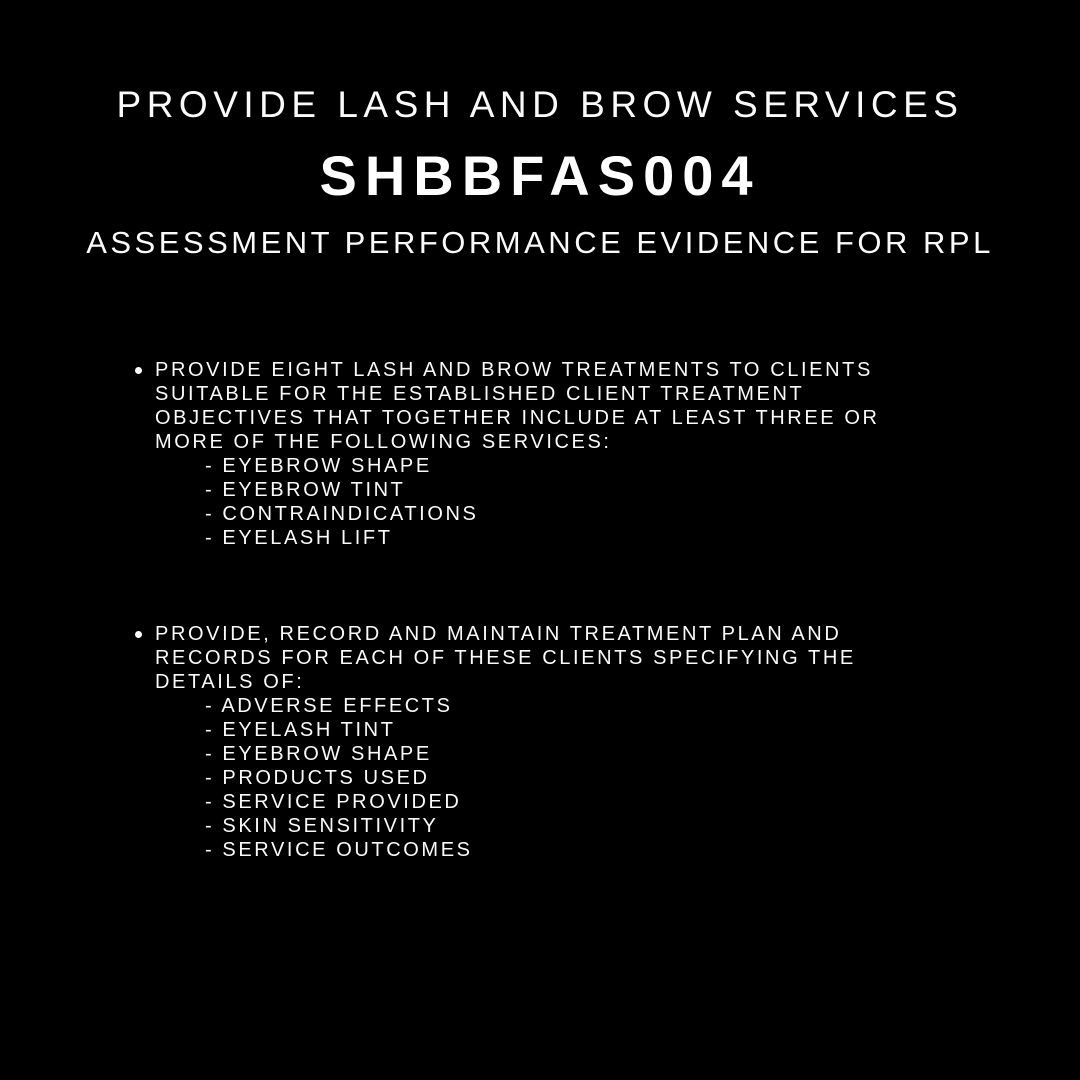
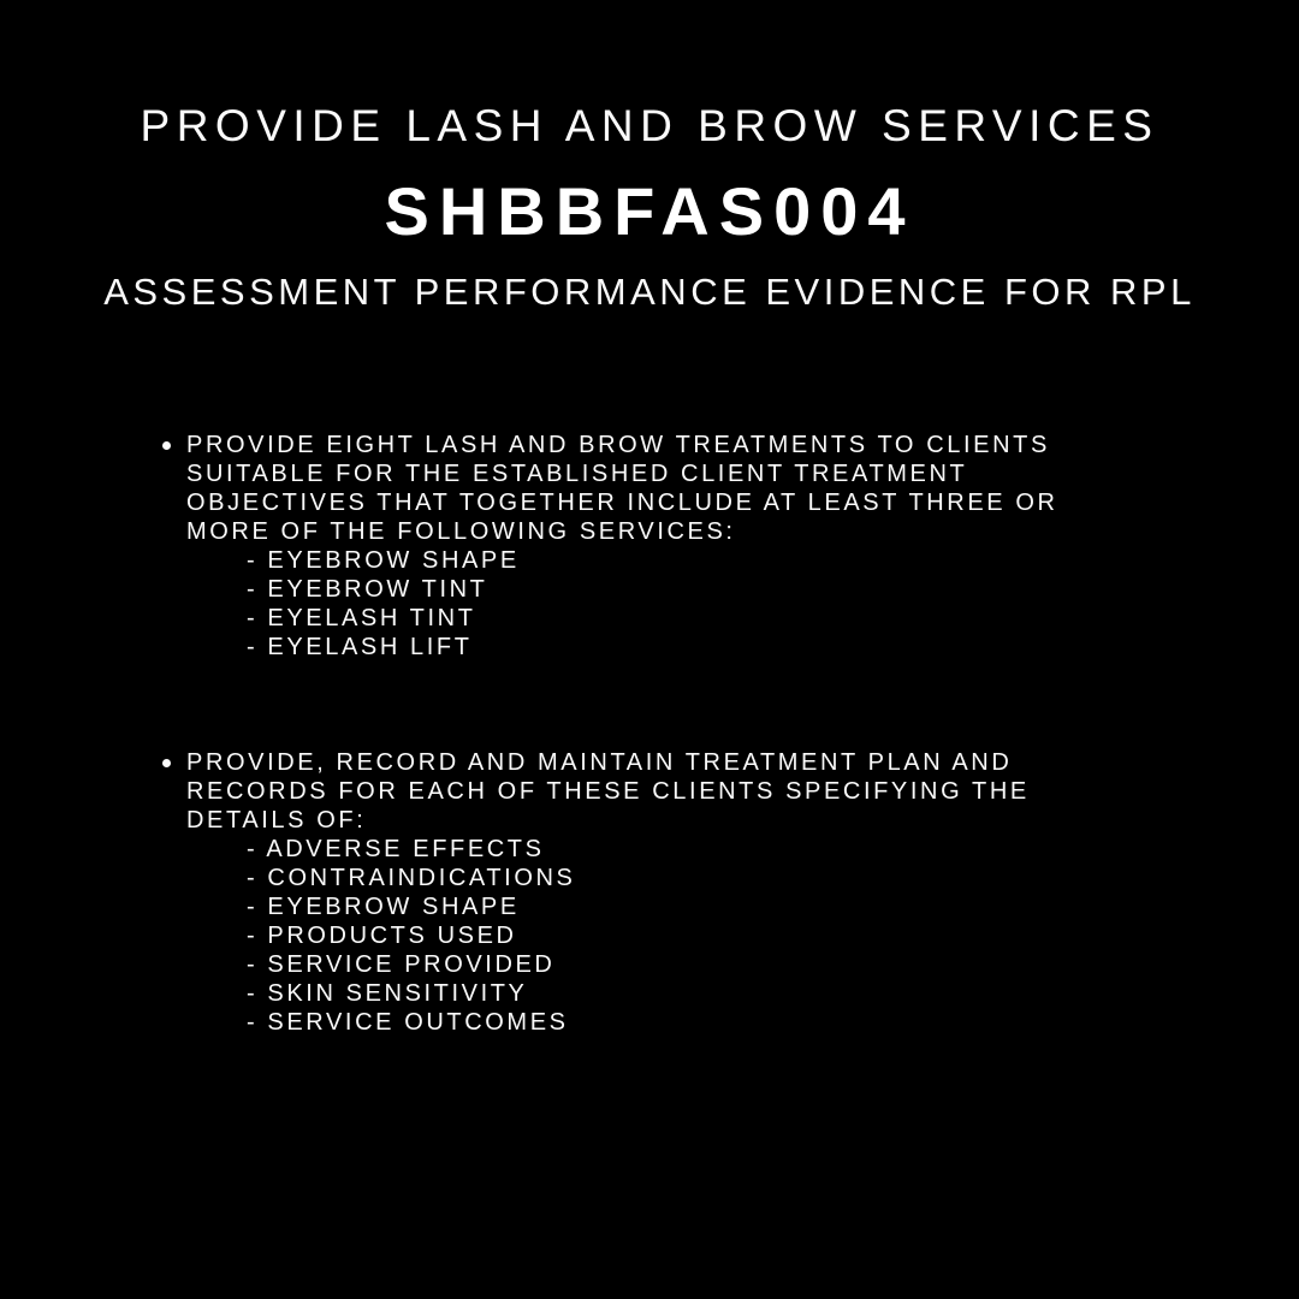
  PROVIDE LASH AND BROW SERVICES
  SHBBFAS004
  ASSESSMENT PERFORMANCE EVIDENCE FOR RPL
  PROVIDE EIGHT LASH AND BROW TREATMENTS TO CLIENTS
  SUITABLE FOR THE ESTABLISHED CLIENT TREATMENT
  OBJECTIVES THAT TOGETHER INCLUDE AT LEAST THREE OR
  MORE OF THE FOLLOWING SERVICES:
  - EYEBROW SHAPE
  - EYEBROW TINT
- - CONTRAINDICATIONS
+ - EYELASH TINT
  - EYELASH LIFT
  PROVIDE, RECORD AND MAINTAIN TREATMENT PLAN AND
  RECORDS FOR EACH OF THESE CLIENTS SPECIFYING THE
  DETAILS OF:
  - ADVERSE EFFECTS
- - EYELASH TINT
+ - CONTRAINDICATIONS
  - EYEBROW SHAPE
  - PRODUCTS USED
  - SERVICE PROVIDED
  - SKIN SENSITIVITY
  - SERVICE OUTCOMES
